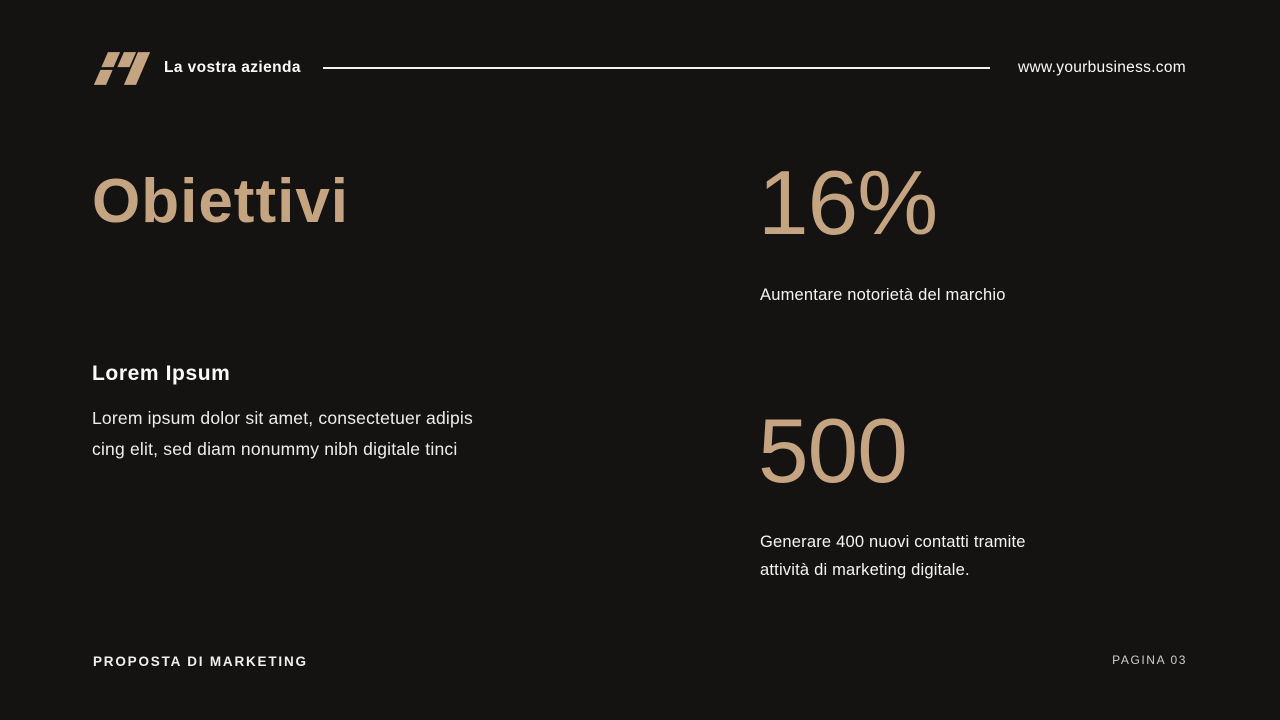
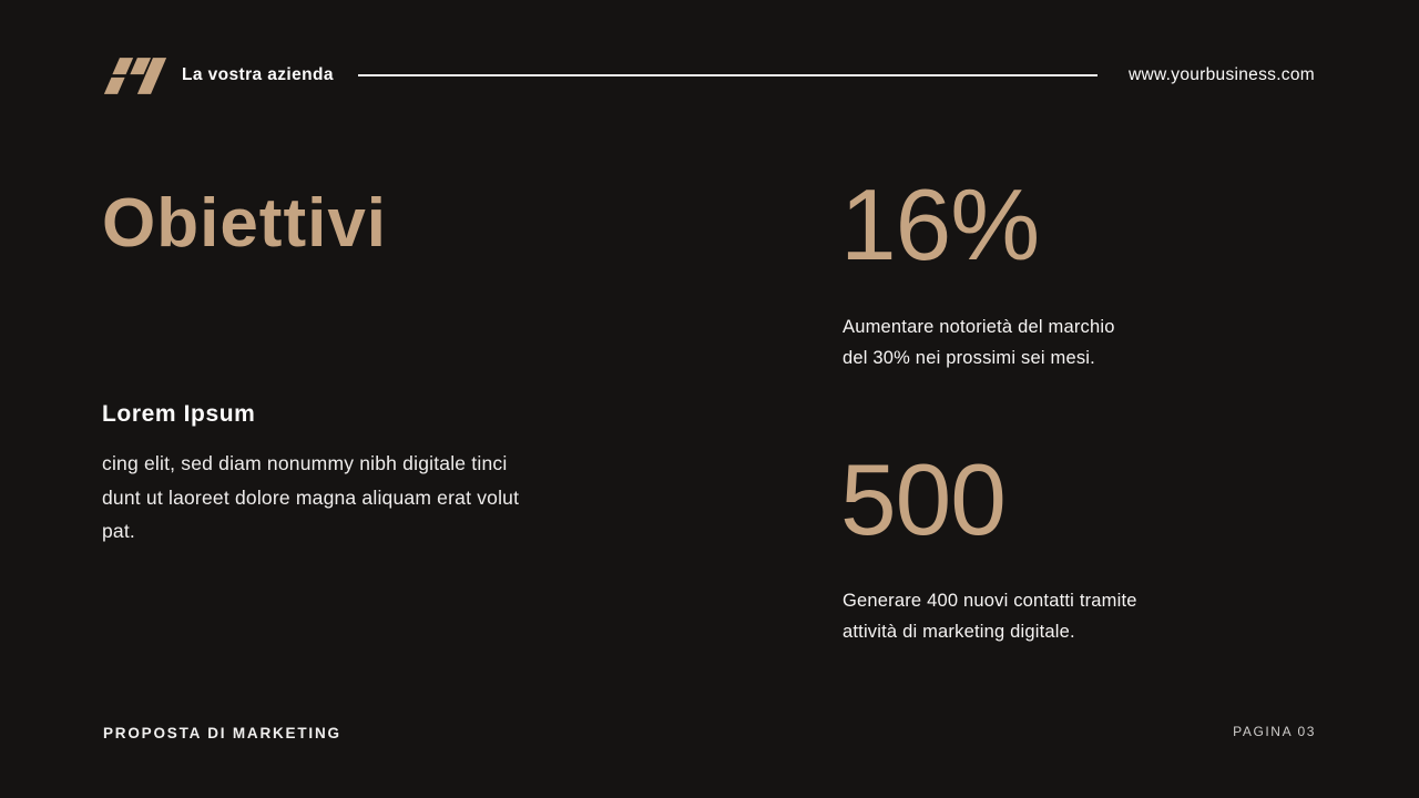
  La vostra azienda
  www.yourbusiness.com
  Obiettivi
  Lorem Ipsum
- Lorem ipsum dolor sit amet, consectetuer adipis
  cing elit, sed diam nonummy nibh digitale tinci
+ dunt ut laoreet dolore magna aliquam erat volut
+ pat.
  16%
  Aumentare notorietà del marchio
+ del 30% nei prossimi sei mesi.
  500
  Generare 400 nuovi contatti tramite
  attività di marketing digitale.
  PROPOSTA DI MARKETING
  PAGINA 03
